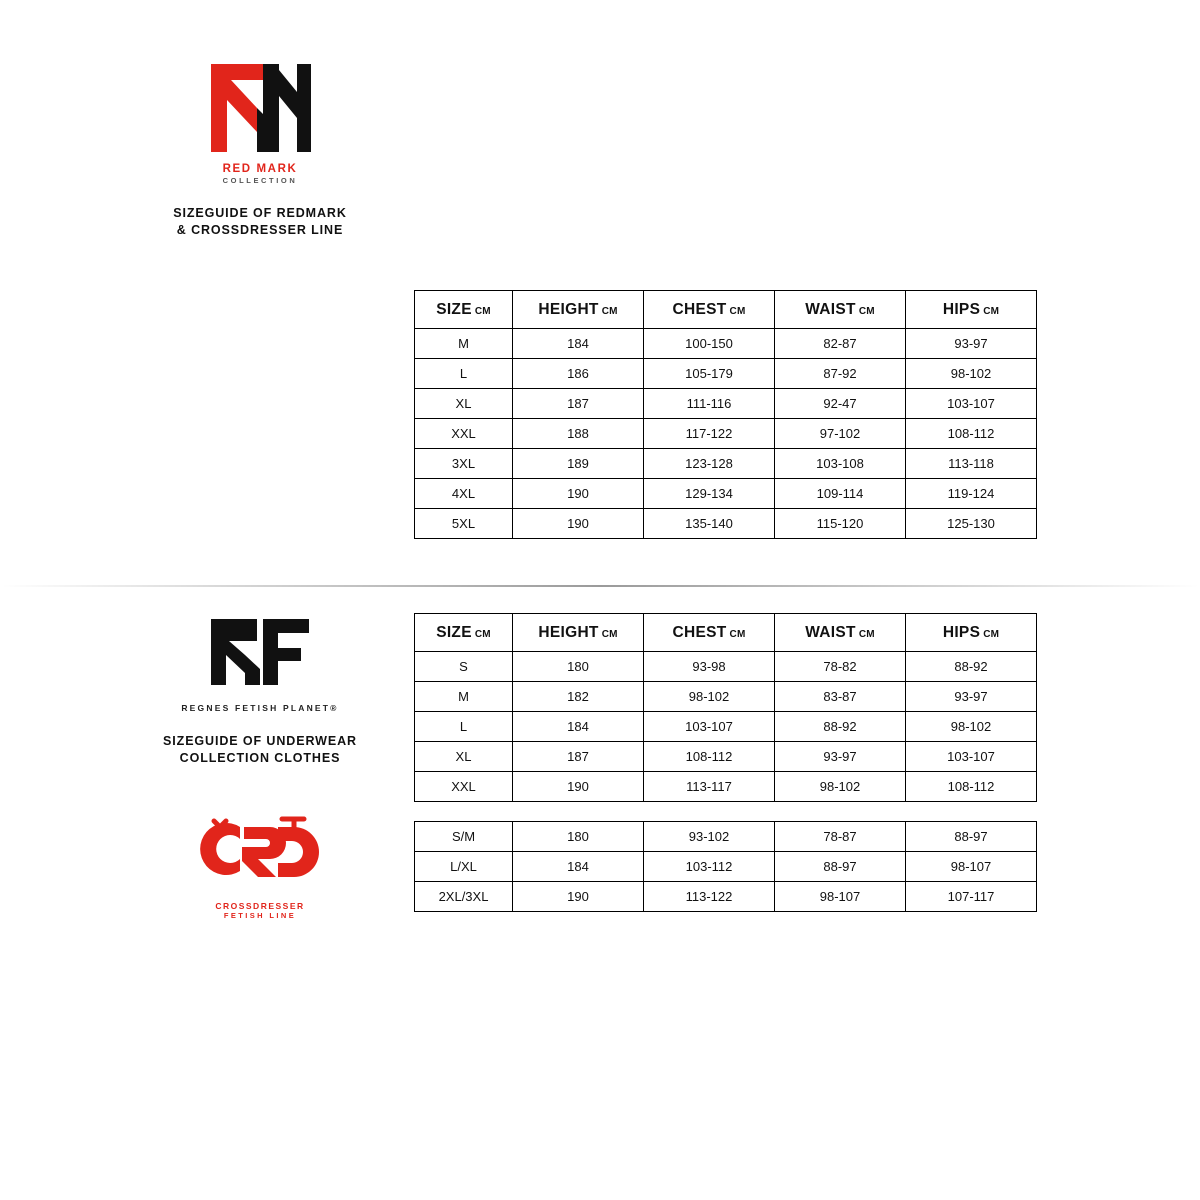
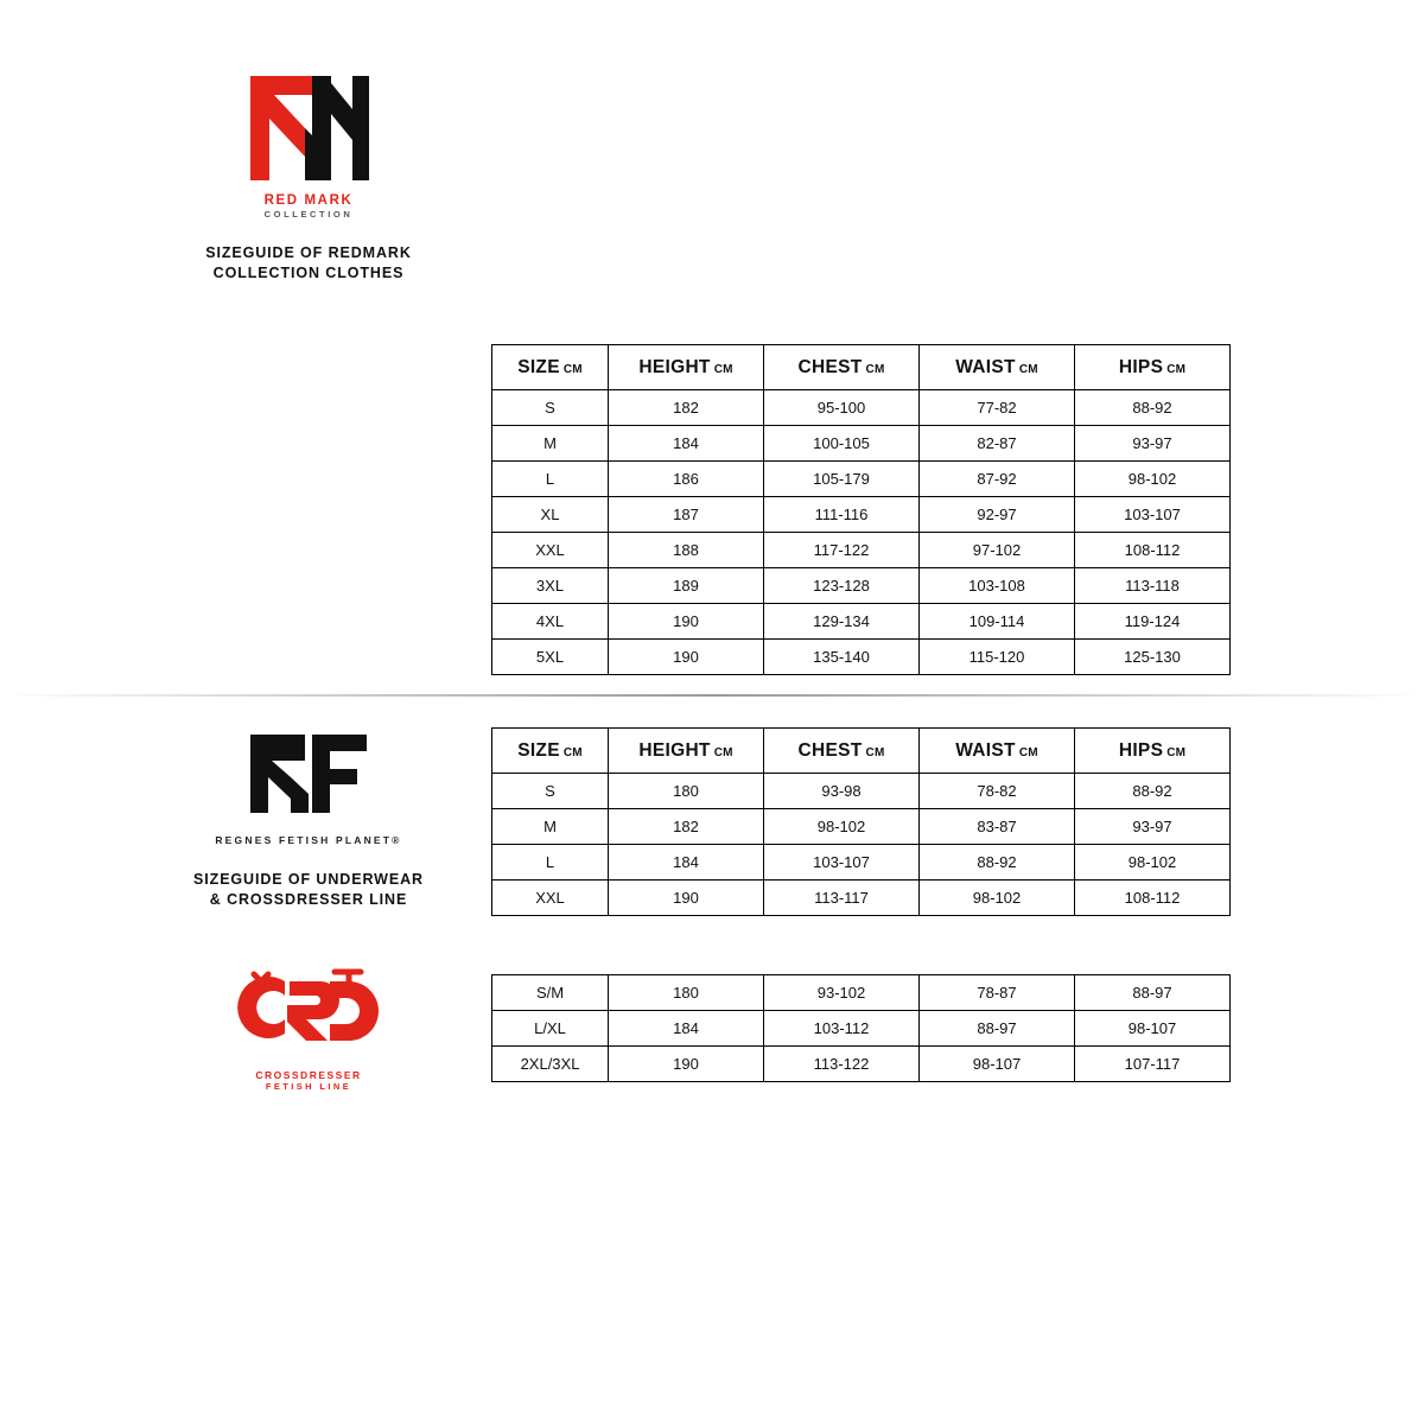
  RED MARK
  COLLECTION
  SIZEGUIDE OF REDMARK
- & CROSSDRESSER LINE
+ COLLECTION CLOTHES
  REGNES FETISH PLANET®
  SIZEGUIDE OF UNDERWEAR
- COLLECTION CLOTHES
+ & CROSSDRESSER LINE
  CROSSDRESSER
  FETISH LINE
  SIZE CM	HEIGHT CM	CHEST CM	WAIST CM	HIPS CM
+ S	182	95-100	77-82	88-92
- M	184	100-150	82-87	93-97
+ M	184	100-105	82-87	93-97
  L	186	105-179	87-92	98-102
- XL	187	111-116	92-47	103-107
+ XL	187	111-116	92-97	103-107
  XXL	188	117-122	97-102	108-112
  3XL	189	123-128	103-108	113-118
  4XL	190	129-134	109-114	119-124
  5XL	190	135-140	115-120	125-130
  SIZE CM	HEIGHT CM	CHEST CM	WAIST CM	HIPS CM
  S	180	93-98	78-82	88-92
  M	182	98-102	83-87	93-97
  L	184	103-107	88-92	98-102
- XL	187	108-112	93-97	103-107
  XXL	190	113-117	98-102	108-112
  S/M	180	93-102	78-87	88-97
  L/XL	184	103-112	88-97	98-107
  2XL/3XL	190	113-122	98-107	107-117
